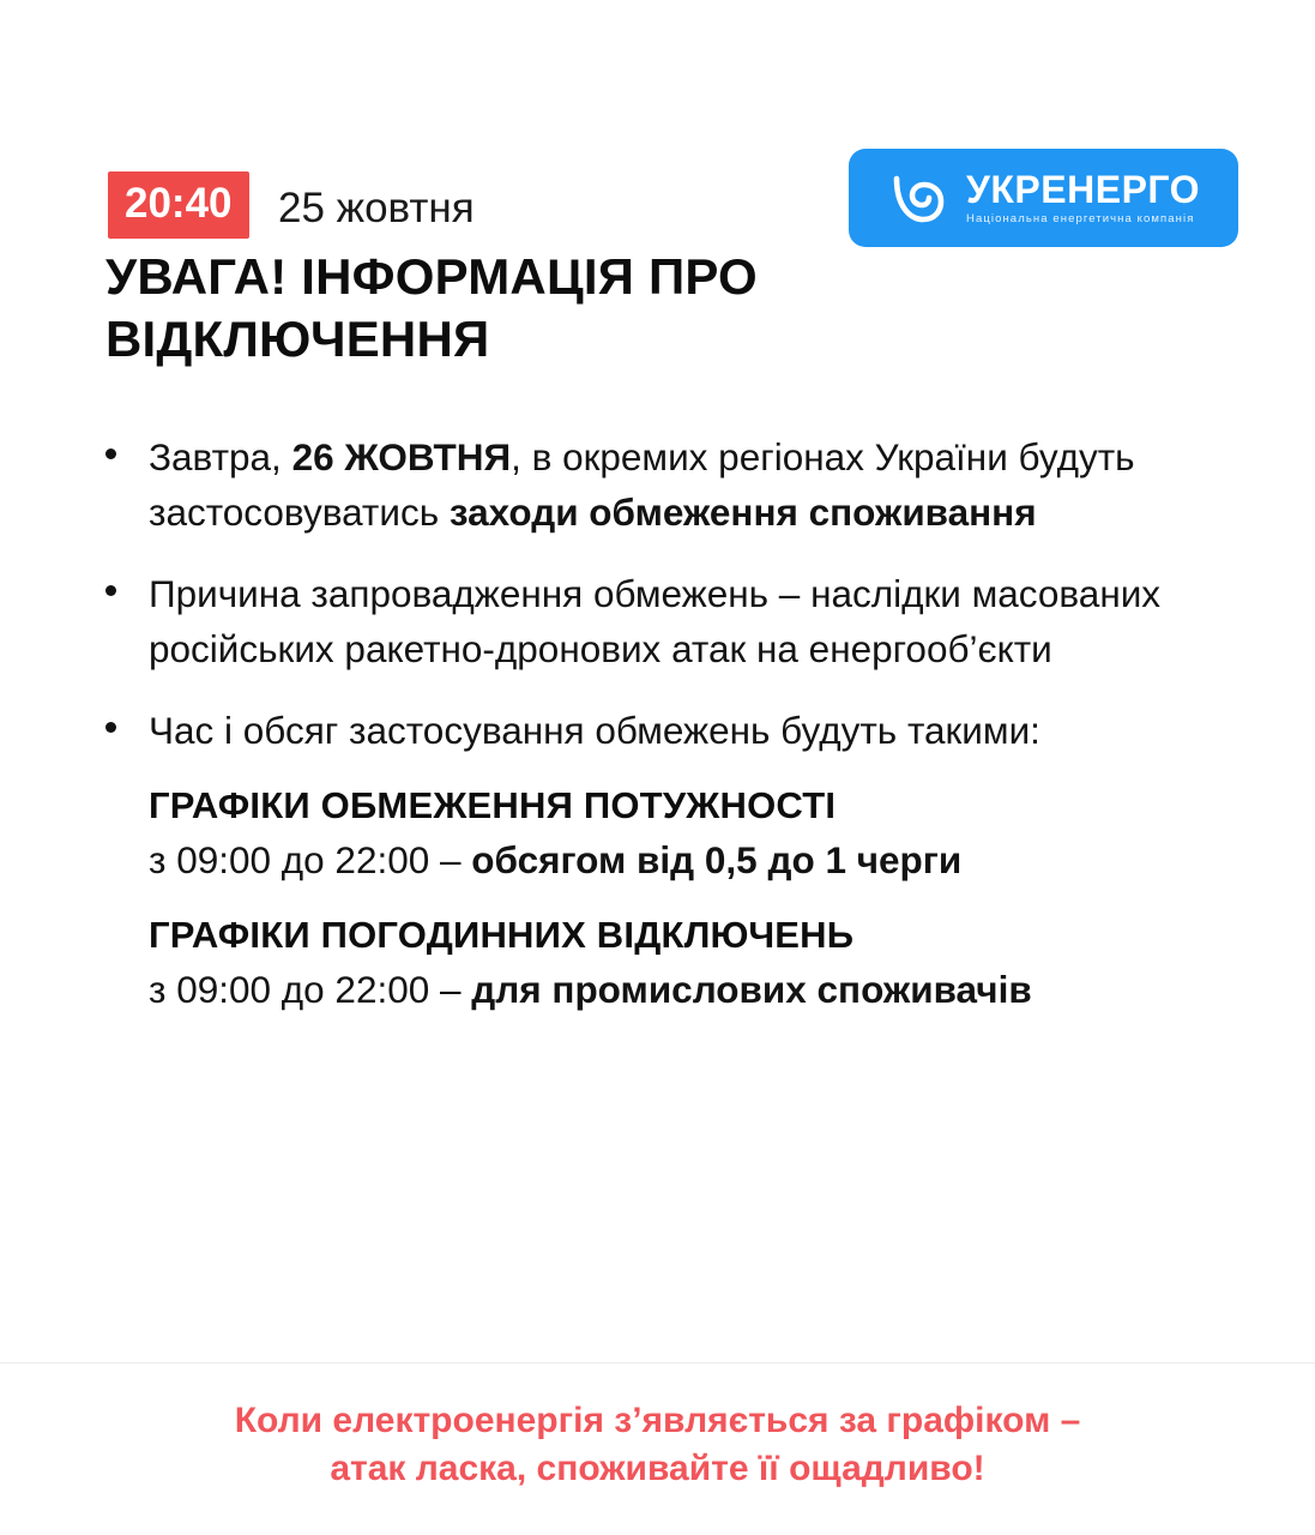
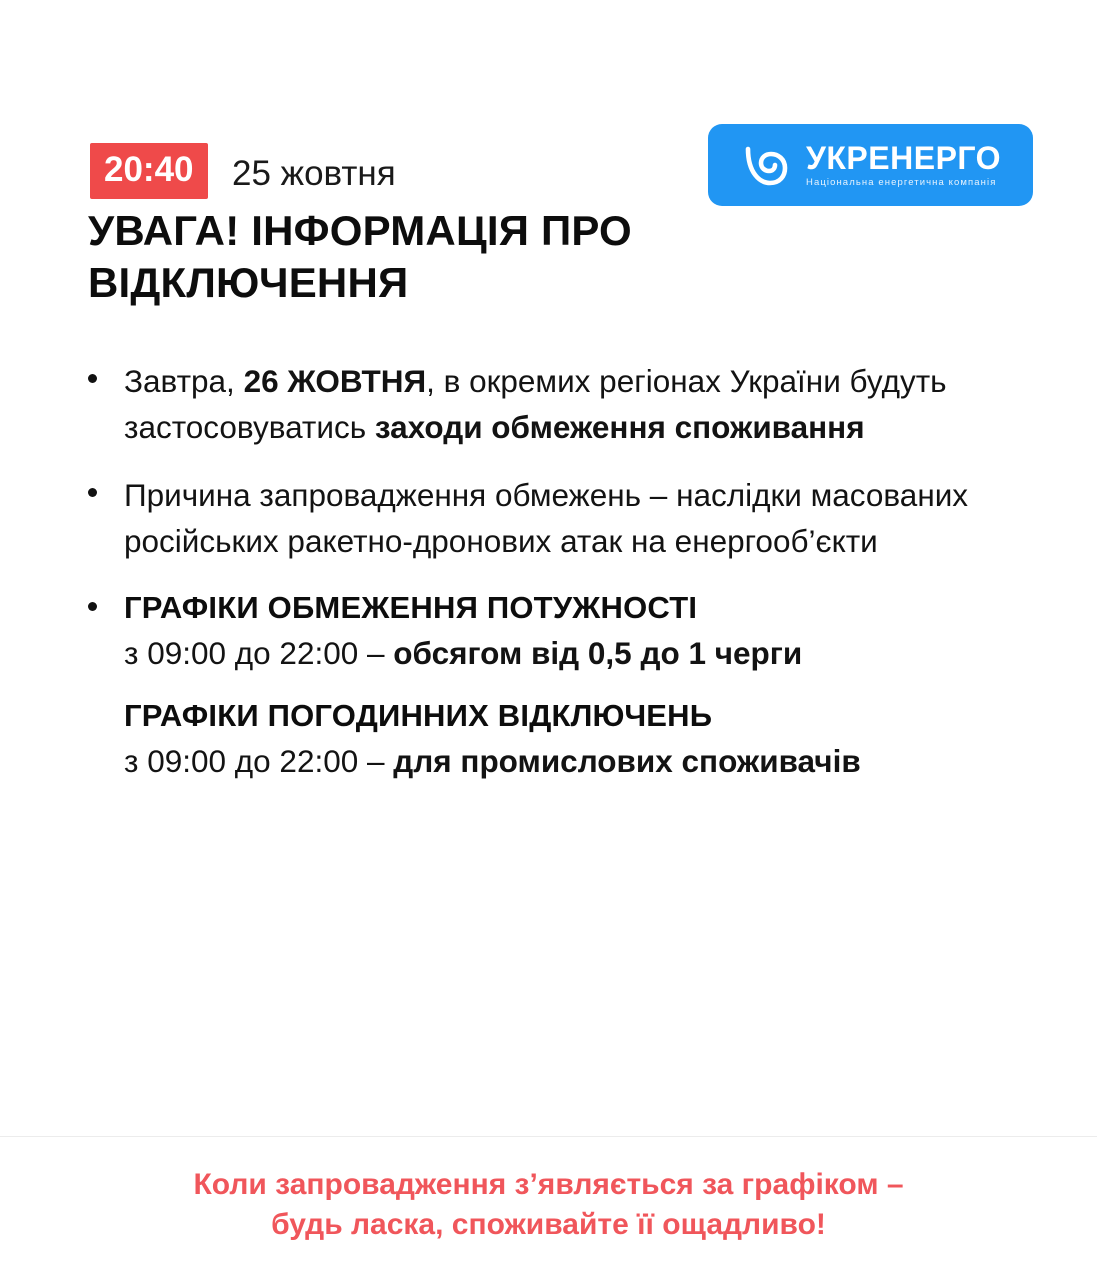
  20:40
  25 жовтня
  УКРЕНЕРГО
  Національна енергетична компанія
  УВАГА! ІНФОРМАЦІЯ ПРО ВІДКЛЮЧЕННЯ
  Завтра, 26 ЖОВТНЯ, в окремих регіонах України будуть застосовуватись заходи обмеження споживання
  Причина запровадження обмежень – наслідки масованих російських ракетно-дронових атак на енергооб’єкти
- Час і обсяг застосування обмежень будуть такими:
  ГРАФІКИ ОБМЕЖЕННЯ ПОТУЖНОСТІ
  з 09:00 до 22:00 – обсягом від 0,5 до 1 черги
  ГРАФІКИ ПОГОДИННИХ ВІДКЛЮЧЕНЬ
  з 09:00 до 22:00 – для промислових споживачів
- Коли електроенергія з’являється за графіком –
+ Коли запровадження з’являється за графіком –
- атак ласка, споживайте її ощадливо!
+ будь ласка, споживайте її ощадливо!
